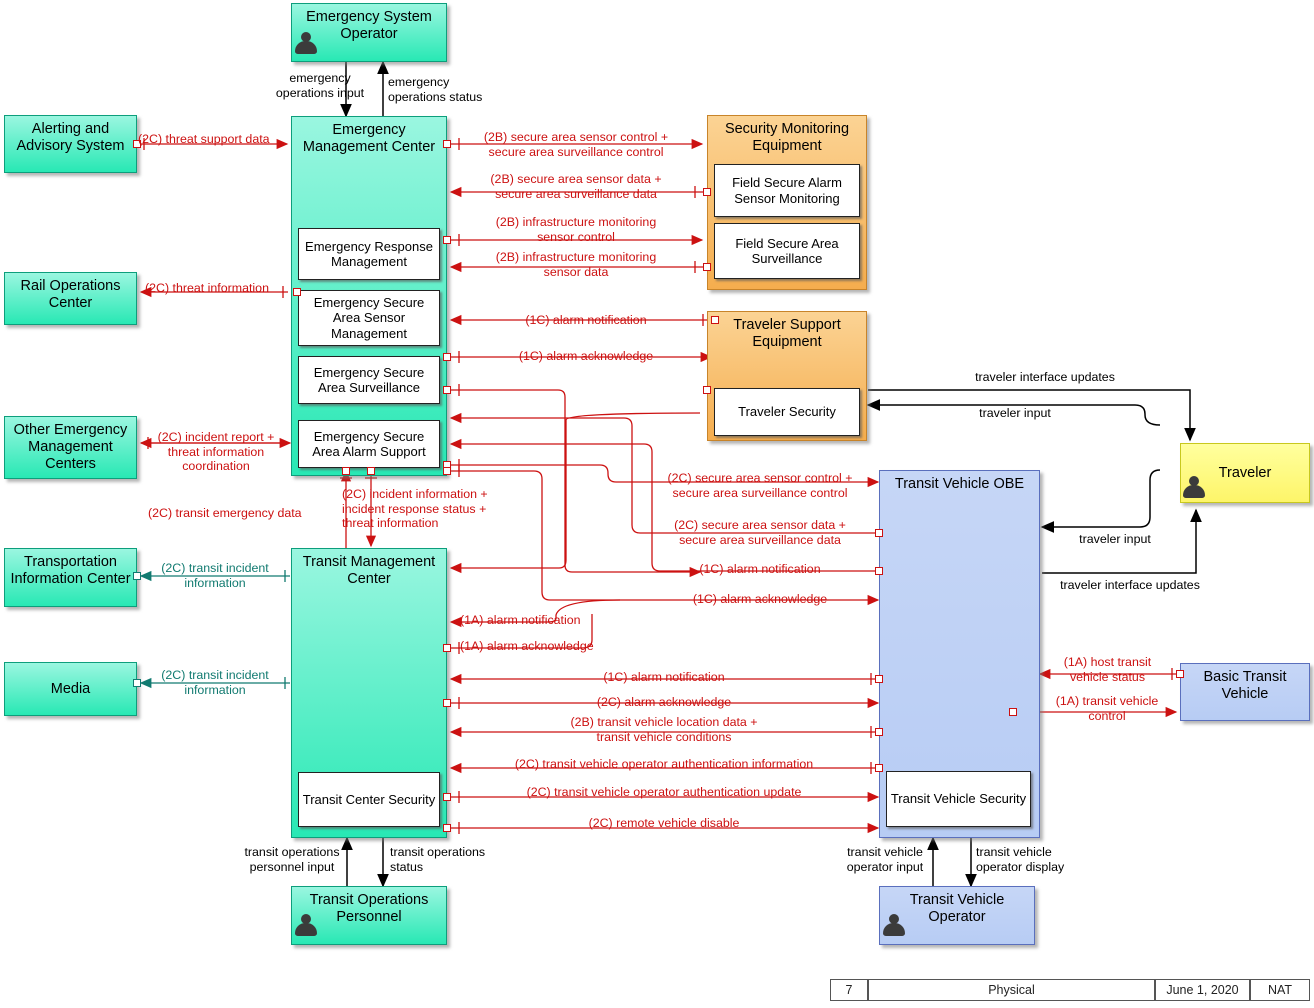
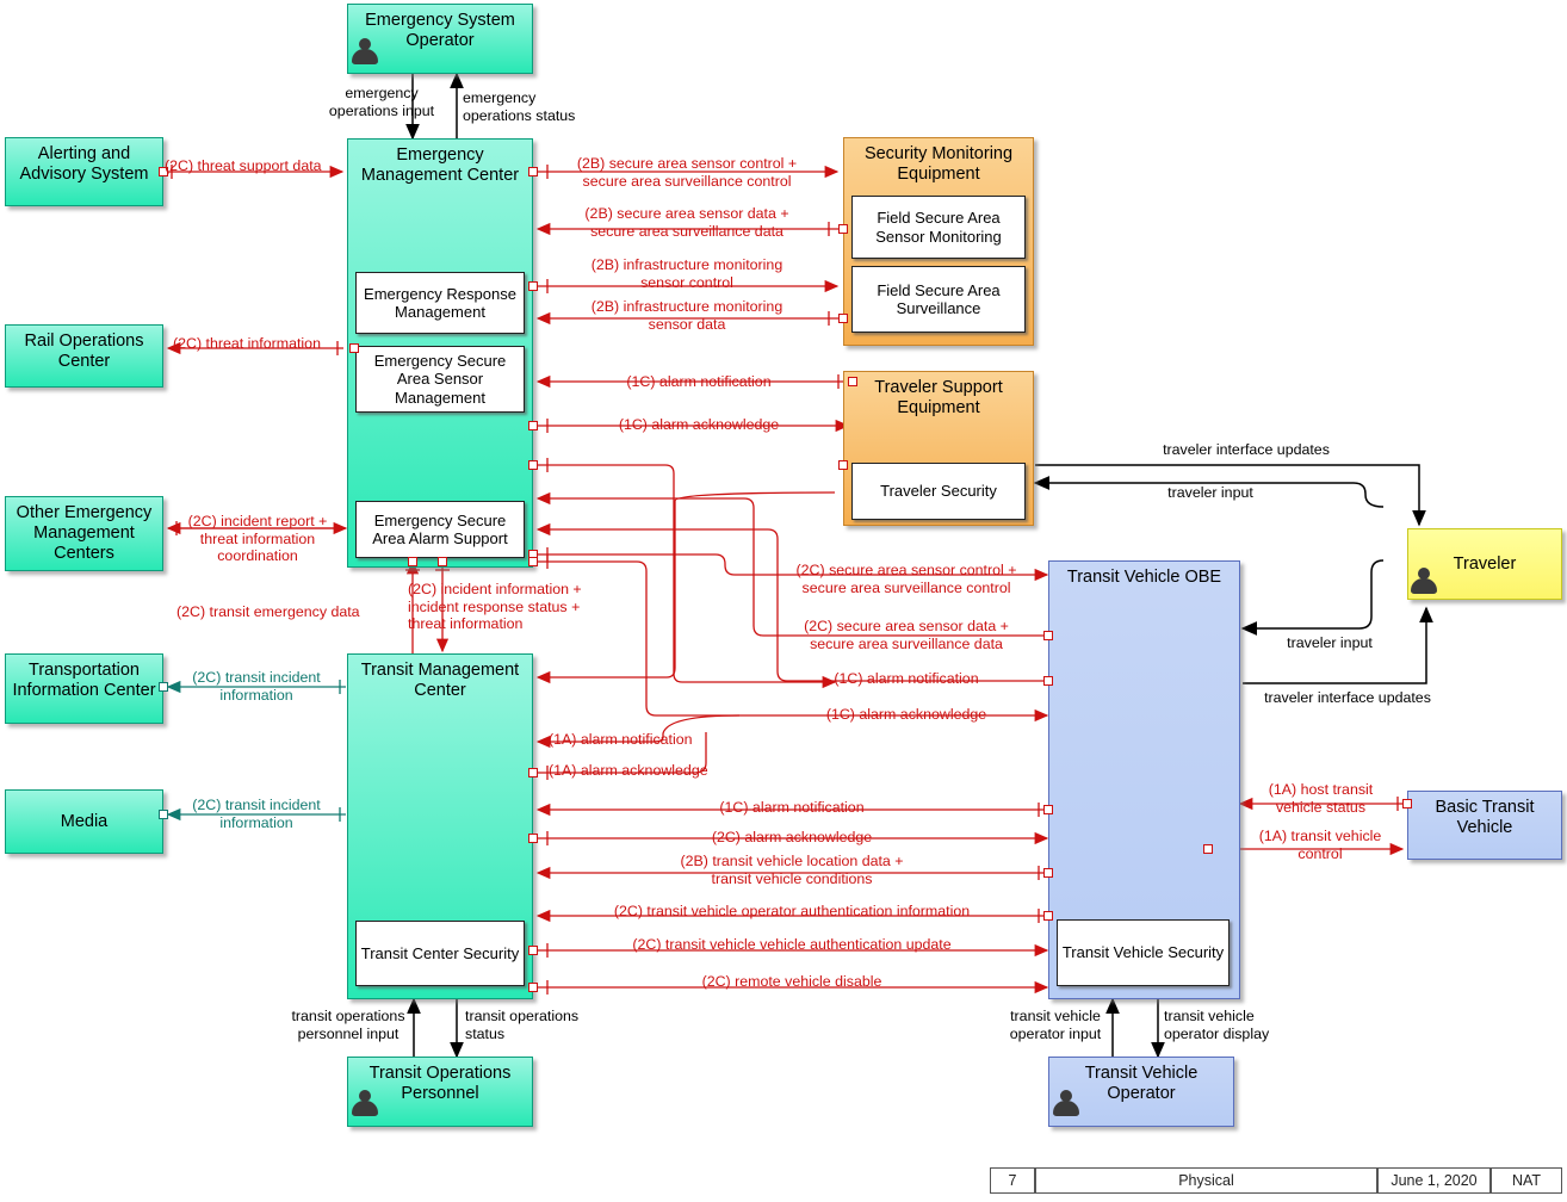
  Emergency System Operator
  Emergency Management Center
  Emergency Response Management
  Emergency Secure Area Sensor Management
- Emergency Secure Area Surveillance
  Emergency Secure Area Alarm Support
  Alerting and Advisory System
  Rail Operations Center
  Other Emergency Management Centers
  Transportation Information Center
  Media
  Transit Management Center
  Transit Center Security
  Transit Operations Personnel
  Security Monitoring Equipment
- Field Secure Alarm Sensor Monitoring
+ Field Secure Area Sensor Monitoring
  Field Secure Area Surveillance
  Traveler Support Equipment
  Traveler Security
  Transit Vehicle OBE
  Transit Vehicle Security
  Traveler
  Basic Transit Vehicle
  Transit Vehicle Operator
  emergency
  operations input
  emergency
  operations status
  (2C) threat support data
  (2B) secure area sensor control +
  secure area surveillance control
  (2B) secure area sensor data +
  secure area surveillance data
  (2B) infrastructure monitoring
  sensor control
  (2B) infrastructure monitoring
  sensor data
  (2C) threat information
  (1C) alarm notification
  (1C) alarm acknowledge
  (2C) incident report +
  threat information
  coordination
  (2C) transit emergency data
  (2C) incident information +
  incident response status +
  threat information
  (2C) transit incident
  information
  (2C) transit incident
  information
  (2C) secure area sensor control +
  secure area surveillance control
  (2C) secure area sensor data +
  secure area surveillance data
  (1C) alarm notification
  (1C) alarm acknowledge
  (1A) alarm notification
  (1A) alarm acknowledge
  (1C) alarm notification
  (2C) alarm acknowledge
  (2B) transit vehicle location data +
  transit vehicle conditions
  (2C) transit vehicle operator authentication information
- (2C) transit vehicle operator authentication update
+ (2C) transit vehicle vehicle authentication update
  (2C) remote vehicle disable
  traveler interface updates
  traveler input
  traveler input
  traveler interface updates
  (1A) host transit
  vehicle status
  (1A) transit vehicle
  control
  transit operations
  personnel input
  transit operations
  status
  transit vehicle
  operator input
  transit vehicle
  operator display
  7
  Physical
  June 1, 2020
  NAT
